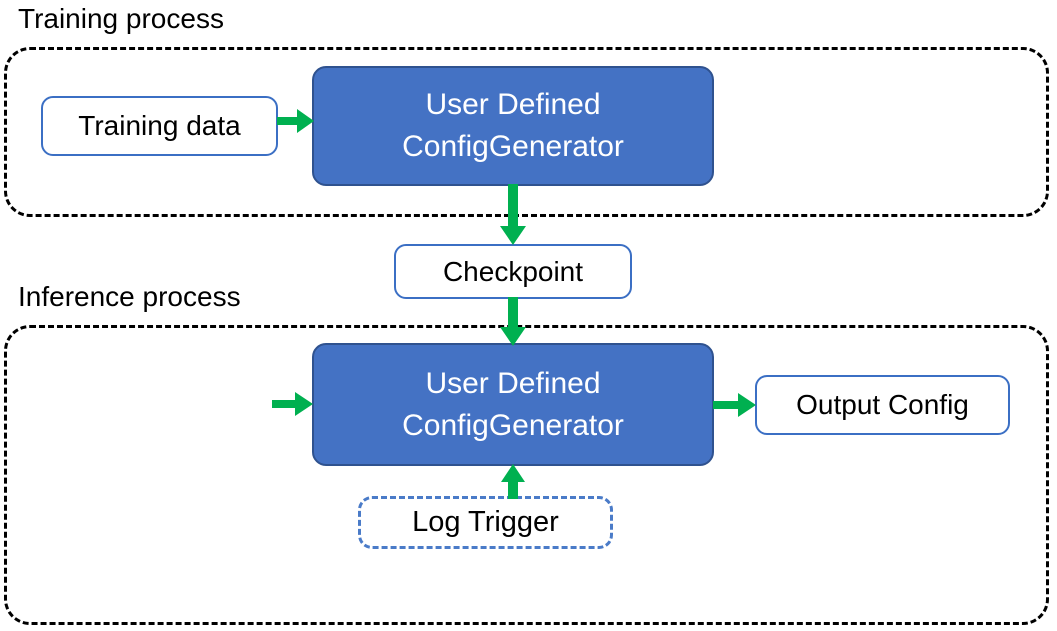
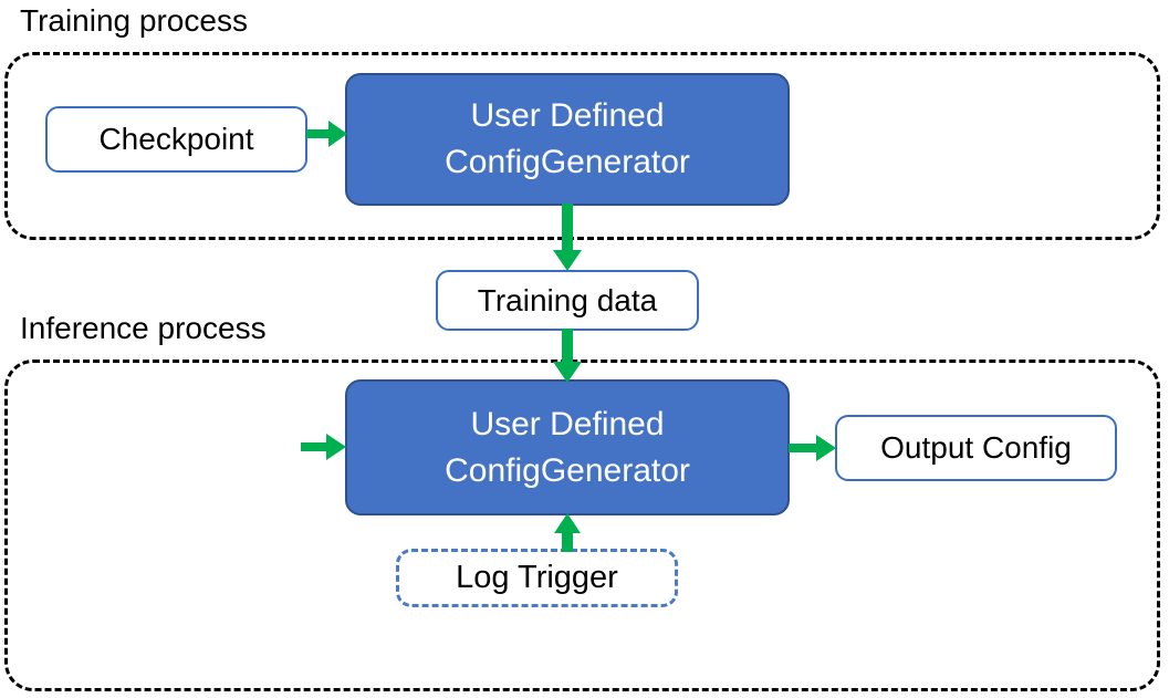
  Training process
- Training data
+ Checkpoint
  User Defined
  ConfigGenerator
  Inference process
- Checkpoint
+ Training data
  User Defined
  ConfigGenerator
  Output Config
  Log Trigger
